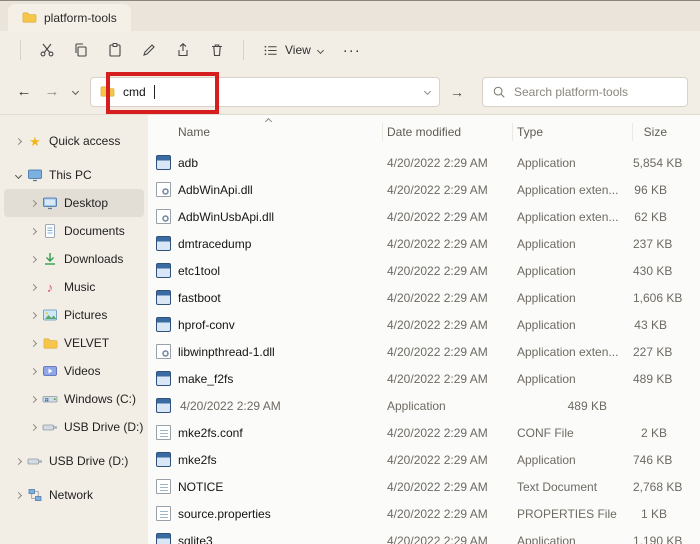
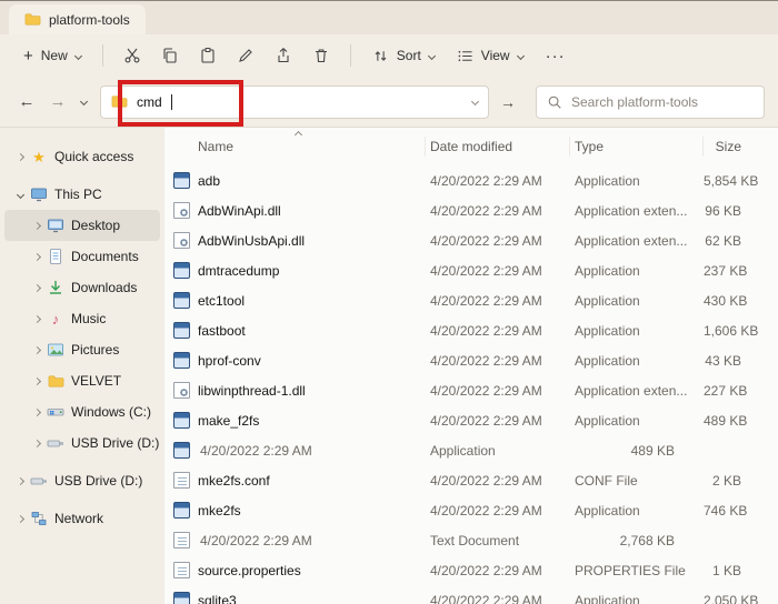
  platform-tools
+ +
+ New
+ Sort
  View
  ···
  ←
  →
  cmd
  →
  Search platform-tools
  ★
  Quick access
  This PC
  Desktop
  Documents
  Downloads
  ♪
  Music
  Pictures
  VELVET
- Videos
  Windows (C:)
  USB Drive (D:)
  USB Drive (D:)
  Network
  Name
  Date modified
  Type
  Size
  adb
  4/20/2022 2:29 AM
  Application
  5,854 KB
  AdbWinApi.dll
  4/20/2022 2:29 AM
  Application exten...
  96 KB
  AdbWinUsbApi.dll
  4/20/2022 2:29 AM
  Application exten...
  62 KB
  dmtracedump
  4/20/2022 2:29 AM
  Application
  237 KB
  etc1tool
  4/20/2022 2:29 AM
  Application
  430 KB
  fastboot
  4/20/2022 2:29 AM
  Application
  1,606 KB
  hprof-conv
  4/20/2022 2:29 AM
  Application
  43 KB
  libwinpthread-1.dll
  4/20/2022 2:29 AM
  Application exten...
  227 KB
  make_f2fs
  4/20/2022 2:29 AM
  Application
  489 KB
  4/20/2022 2:29 AM
  Application
  489 KB
  mke2fs.conf
  4/20/2022 2:29 AM
  CONF File
  2 KB
  mke2fs
  4/20/2022 2:29 AM
  Application
  746 KB
- NOTICE
  4/20/2022 2:29 AM
  Text Document
  2,768 KB
  source.properties
  4/20/2022 2:29 AM
  PROPERTIES File
  1 KB
  sqlite3
  4/20/2022 2:29 AM
  Application
- 1,190 KB
+ 2,050 KB
